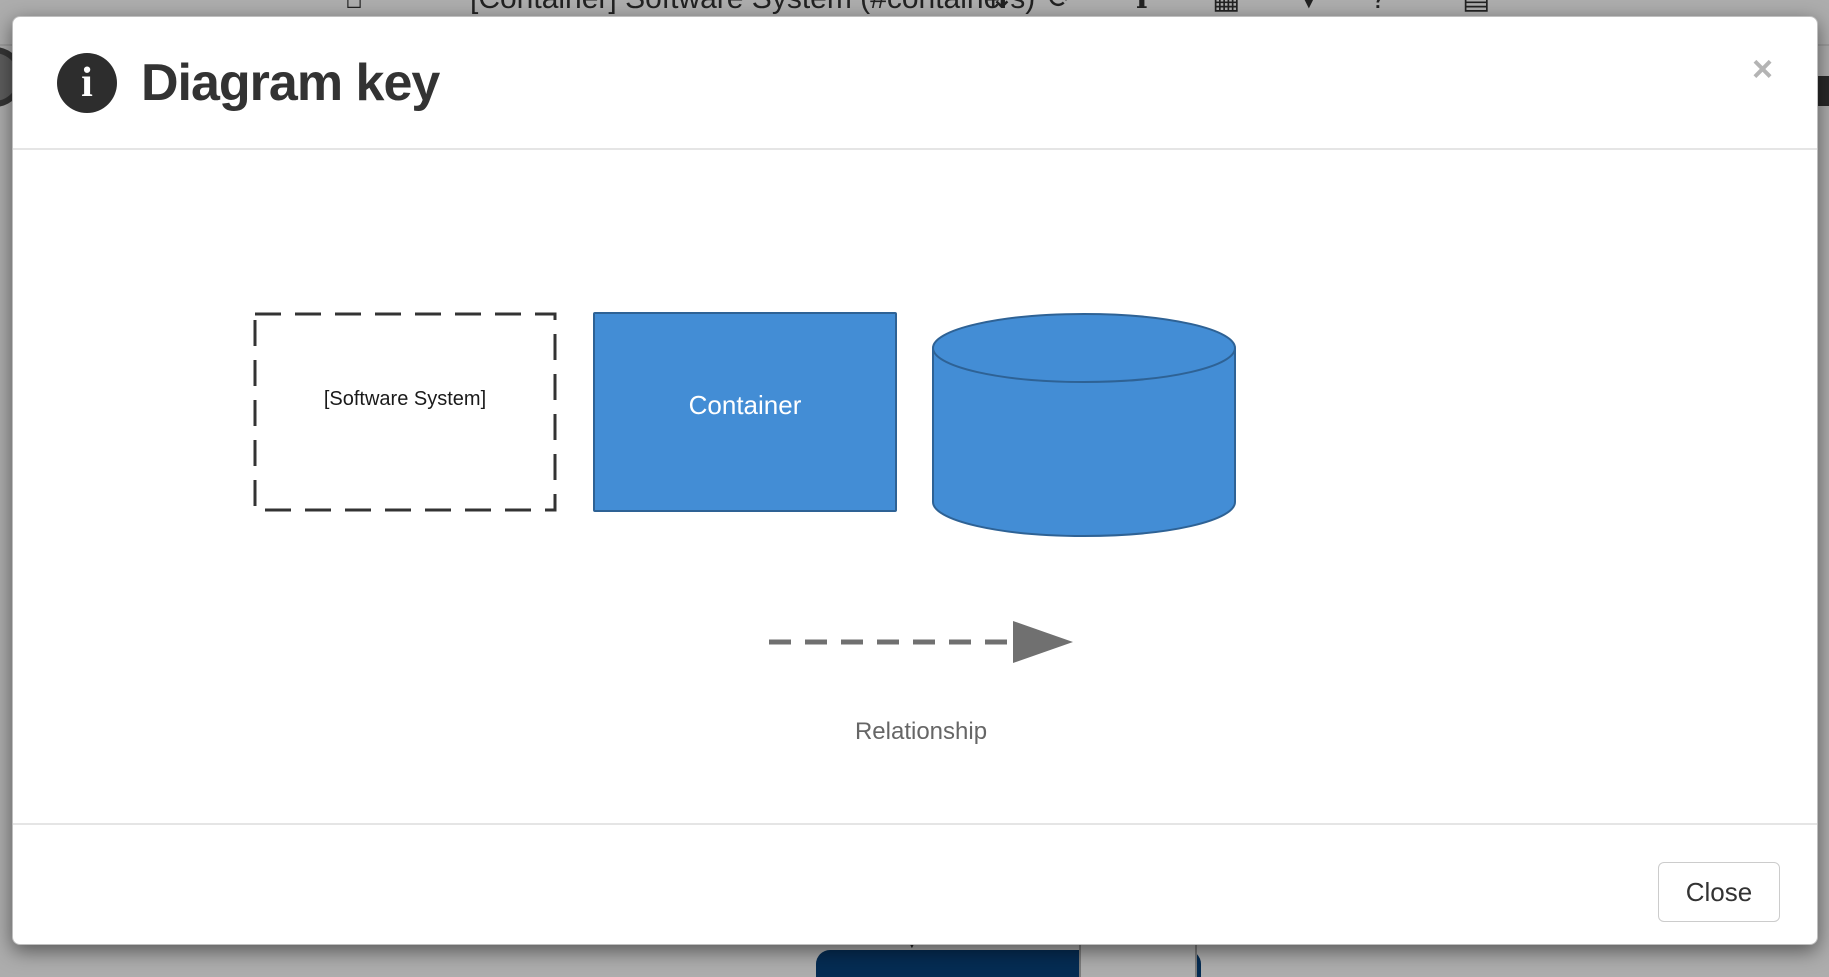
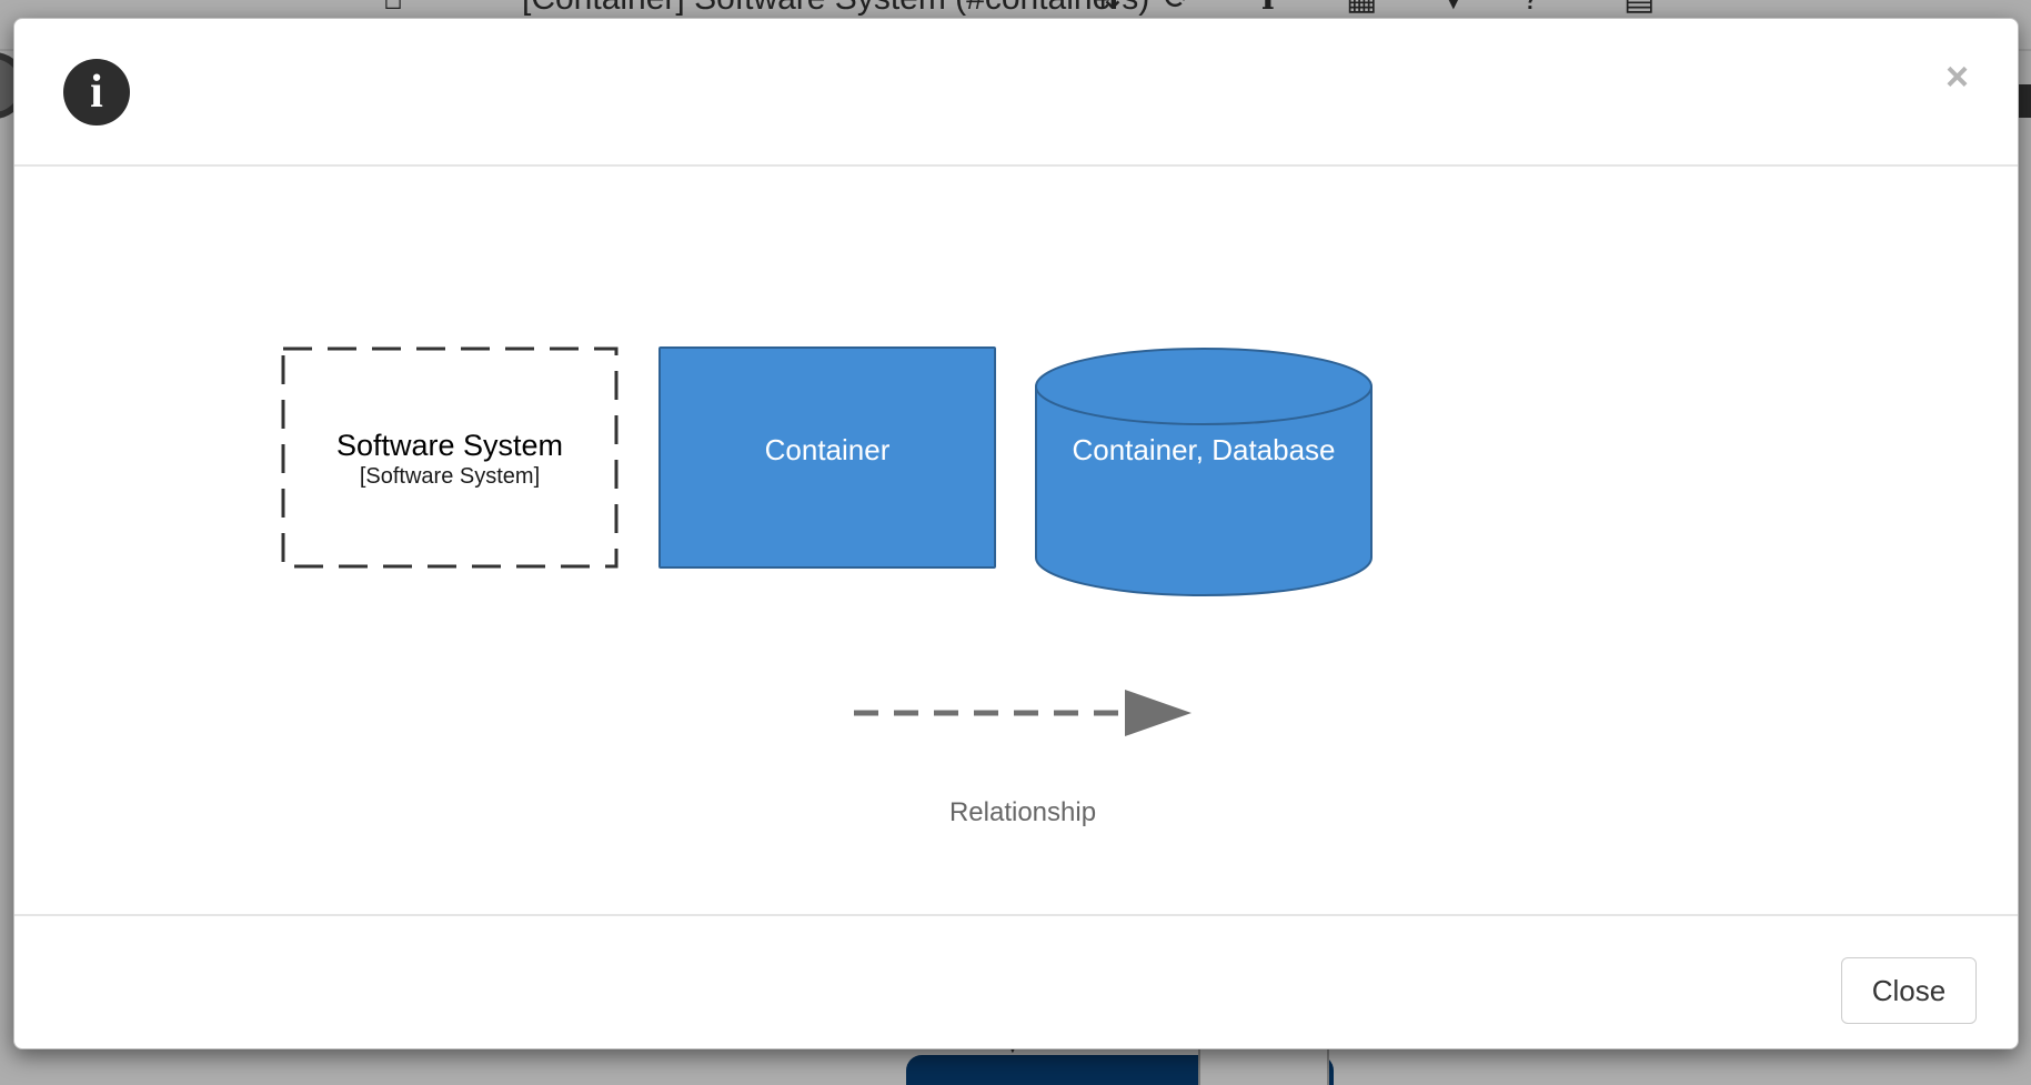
  i
- Diagram key
  ×
+ Software System
  [Software System]
  Container
+ Container, Database
  Relationship
  Close
